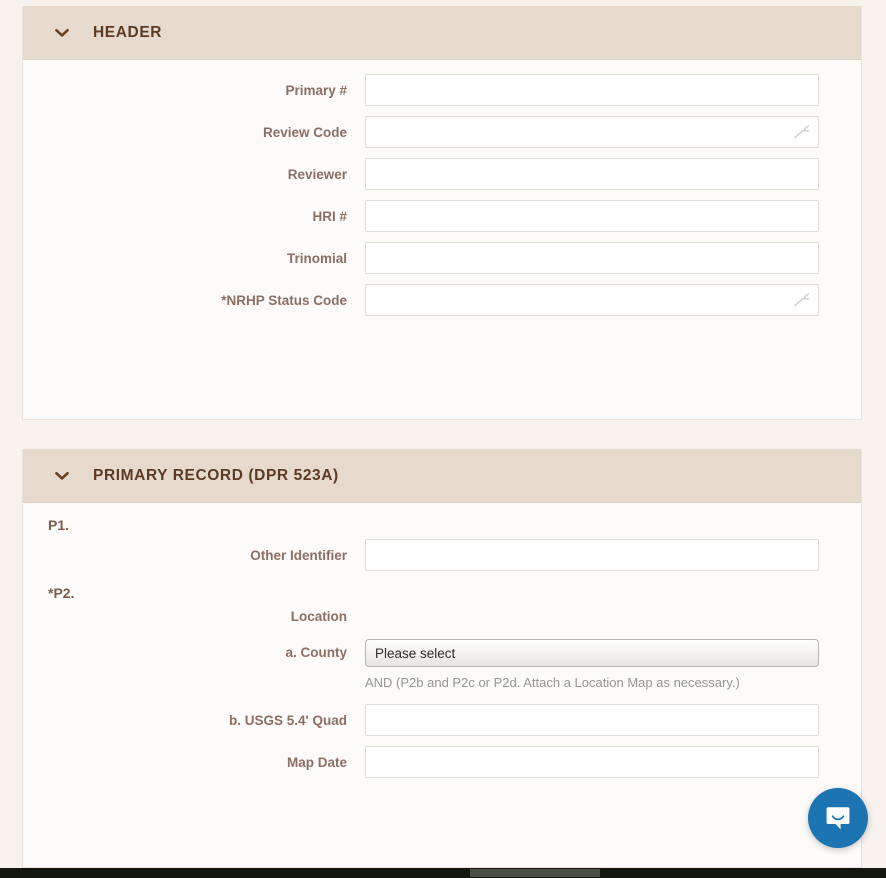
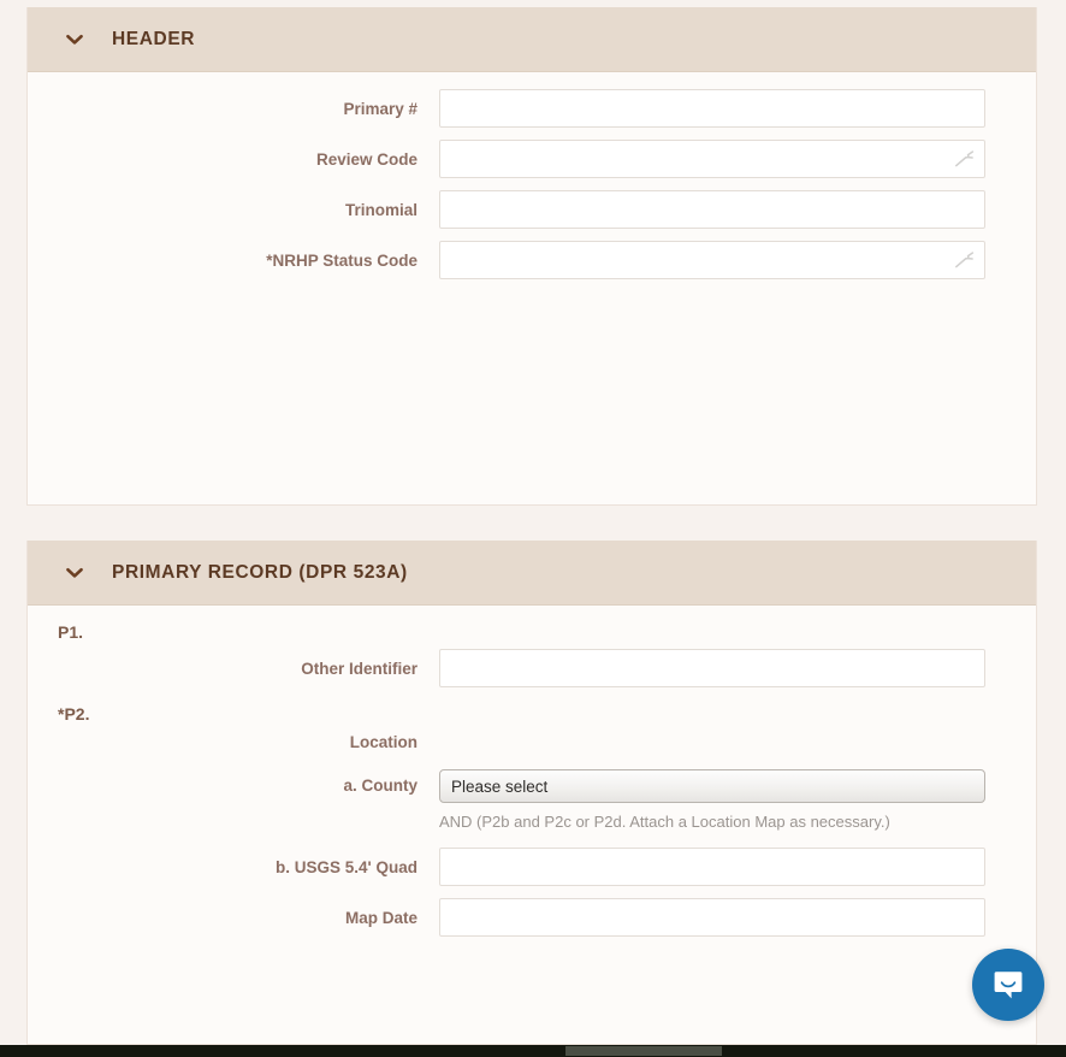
  HEADER
  Primary #
  Review Code
- Reviewer
- HRI #
  Trinomial
  *NRHP Status Code
  PRIMARY RECORD (DPR 523A)
  P1.
  Other Identifier
  *P2.
  Location
  a. County
  Please select
  AND (P2b and P2c or P2d. Attach a Location Map as necessary.)
  b. USGS 5.4' Quad
  Map Date
